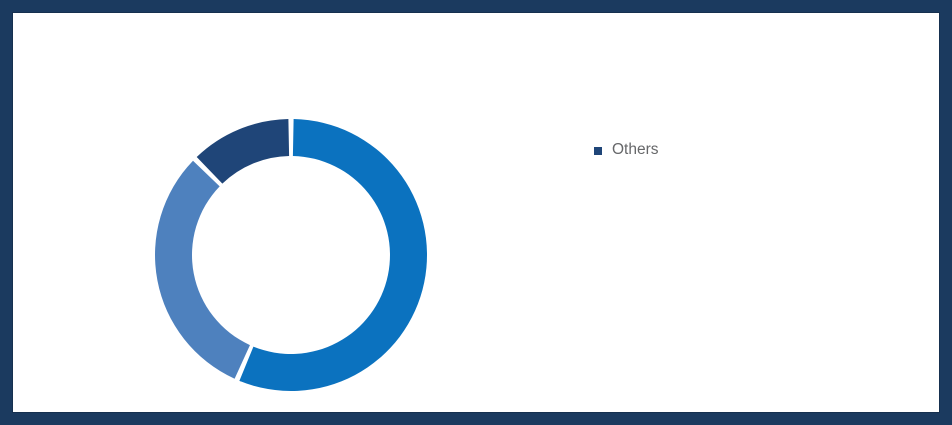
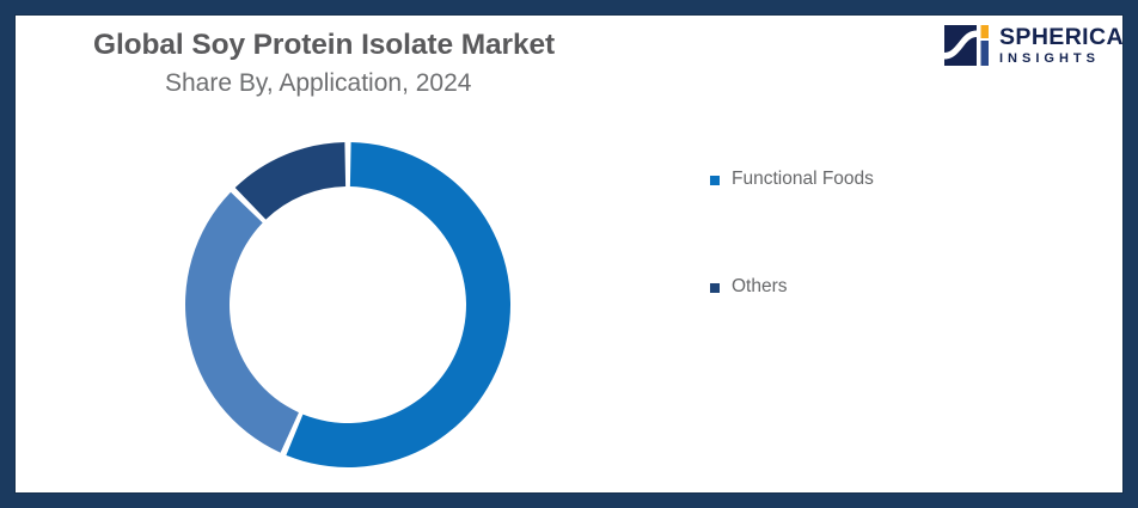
+ Global Soy Protein Isolate Market
+ Share By, Application, 2024
+ SPHERICAL
+ INSIGHTS
+ Functional Foods
  Others
